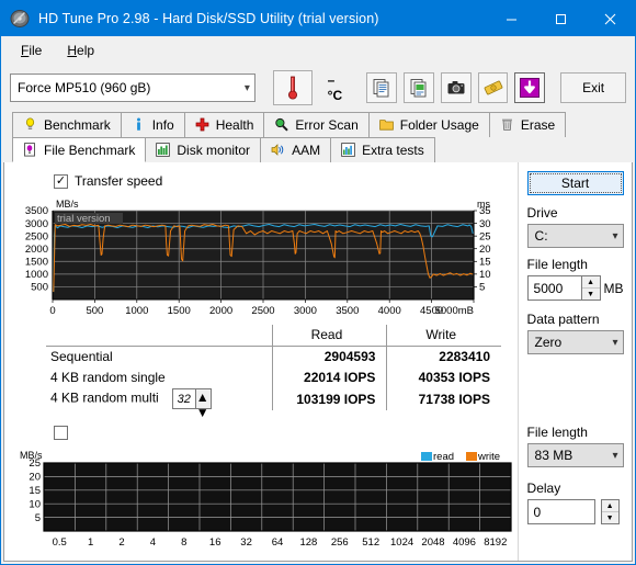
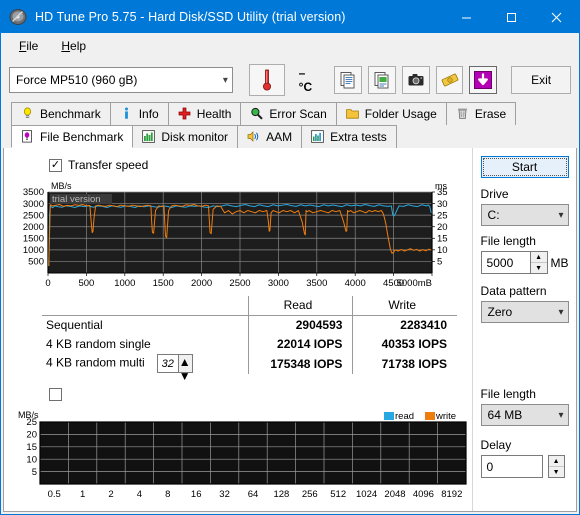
- HD Tune Pro 2.98 - Hard Disk/SSD Utility (trial version)
+ HD Tune Pro 5.75 - Hard Disk/SSD Utility (trial version)
  File
  Help
  Force MP510 (960 gB)
  ▾
  – °C
  Exit
  Benchmark
  Info
  Health
  Error Scan
  Folder Usage
  Erase
  File Benchmark
  Disk monitor
  AAM
  Extra tests
  ✓
  Transfer speed
  MB/s
  ms
  500
  1000
  1500
  2000
  2500
  3000
  3500
  5
  10
  15
  20
  25
  30
  35
  0
  500
  1000
  1500
  2000
  2500
  3000
  3500
  4000
  4500
  5000mB
  trial version
  	Read	Write
  Sequential	2904593	2283410
  4 KB random single	22014 IOPS	40353 IOPS
- 4 KB random multi 32 ▲▼	103199 IOPS	71738 IOPS
+ 4 KB random multi 32 ▲▼	175348 IOPS	71738 IOPS
  MB/s
  read
  write
  5
  10
  15
  20
  25
  0.5
  1
  2
  4
  8
  16
  32
  64
  128
  256
  512
  1024
  2048
  4096
  8192
  Start
  Drive
  C:
  ▾
  File length
  5000
  MB
  Data pattern
  Zero
  ▾
  File length
- 83 MB
+ 64 MB
  ▾
  Delay
  0
